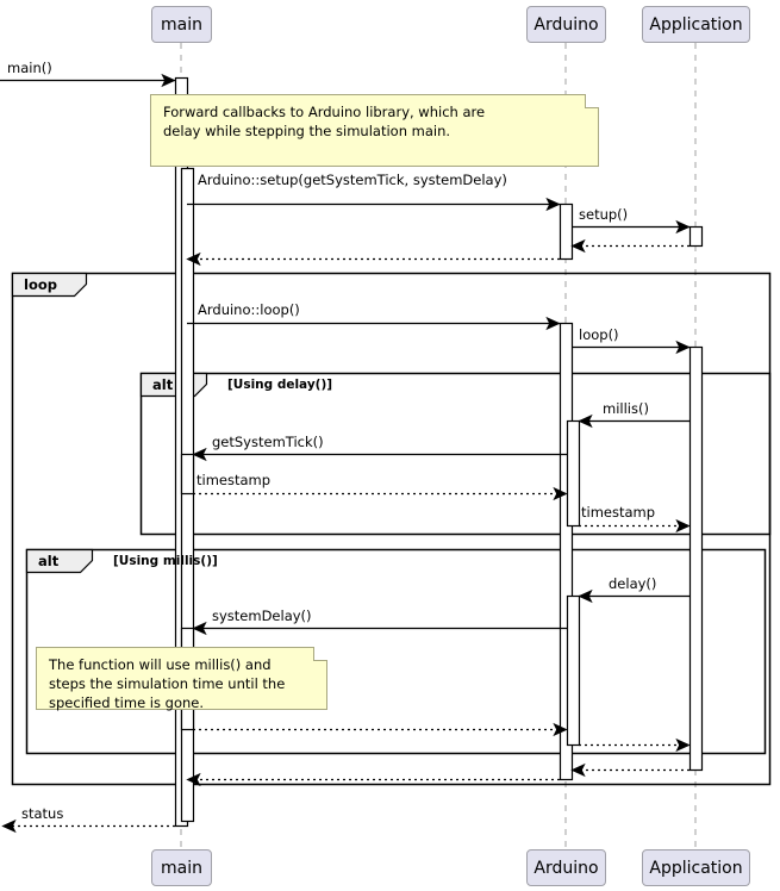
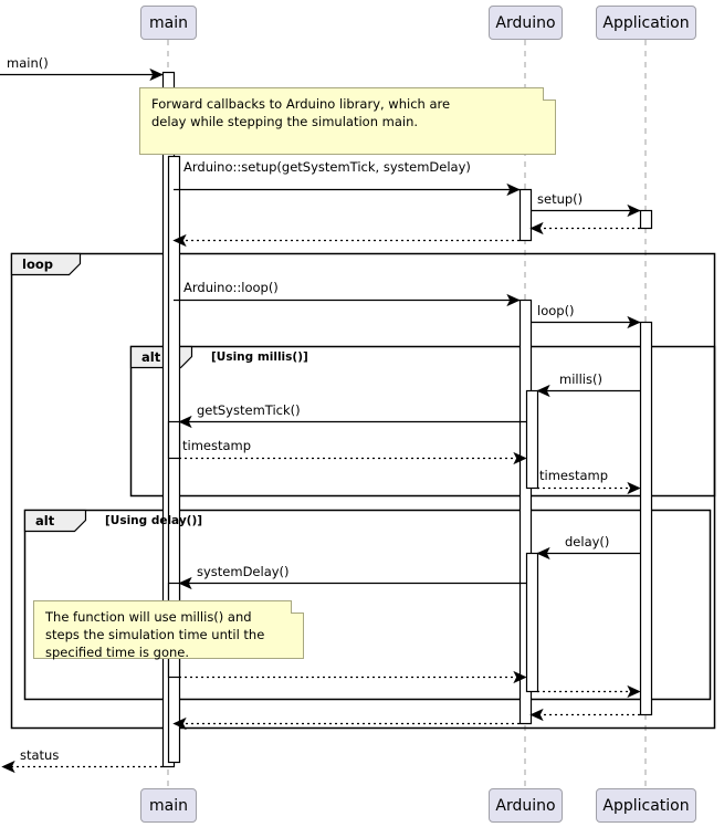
  main
  main
  Arduino
  Arduino
  Application
  Application
  Forward callbacks to Arduino library, which are
  delay while stepping the simulation main.
  The function will use millis() and
  steps the simulation time until the
  specified time is gone.
  loop
  alt
- [Using delay()]
+ [Using millis()]
  alt
- [Using millis()]
+ [Using delay()]
  main()
  Arduino::setup(getSystemTick, systemDelay)
  setup()
  Arduino::loop()
  loop()
  millis()
  getSystemTick()
  timestamp
  timestamp
  delay()
  systemDelay()
  status
